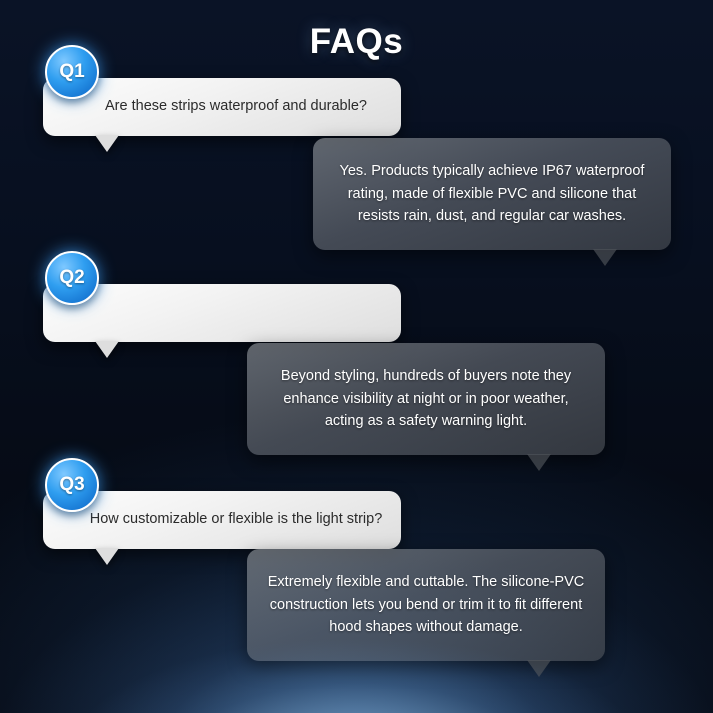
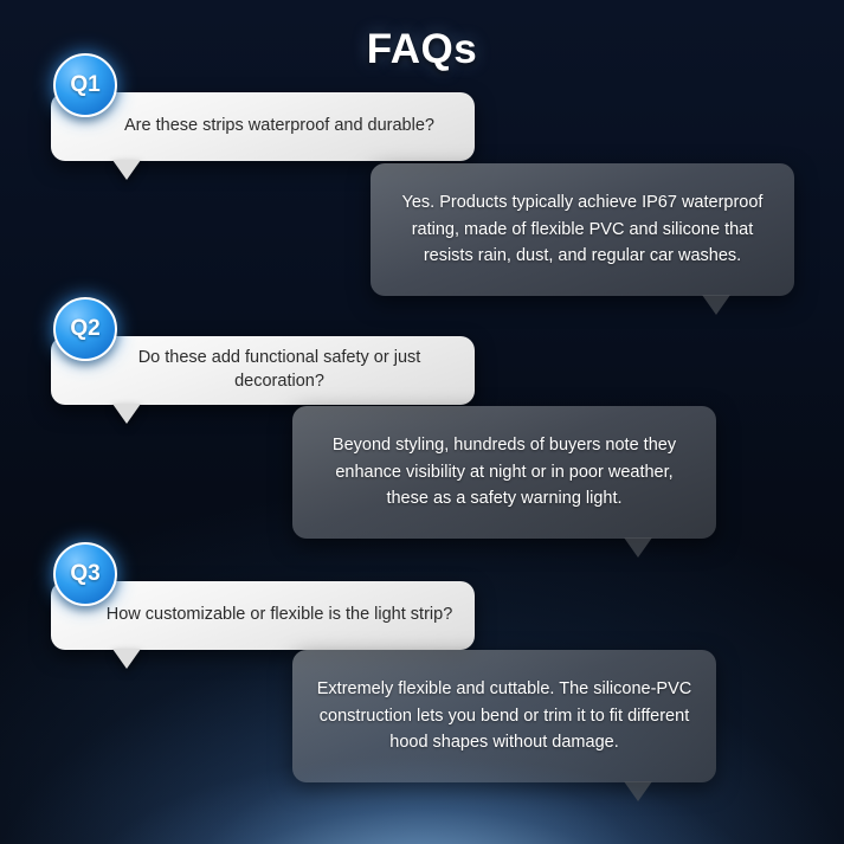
  FAQs
  Q1
  Are these strips waterproof and durable?
  Yes. Products typically achieve IP67 waterproof rating, made of flexible PVC and silicone that resists rain, dust, and regular car washes.
  Q2
+ Do these add functional safety or just decoration?
- Beyond styling, hundreds of buyers note they enhance visibility at night or in poor weather, acting as a safety warning light.
+ Beyond styling, hundreds of buyers note they enhance visibility at night or in poor weather, these as a safety warning light.
  Q3
